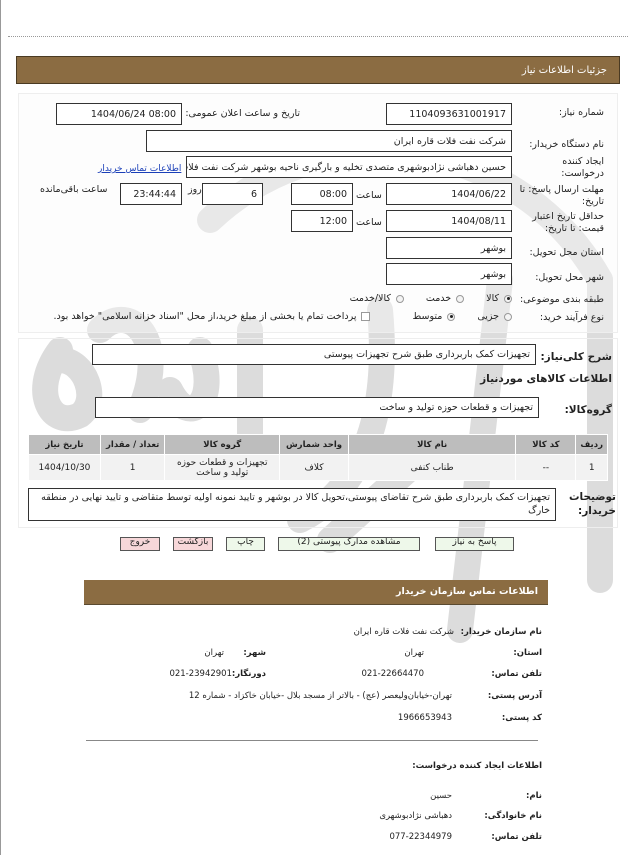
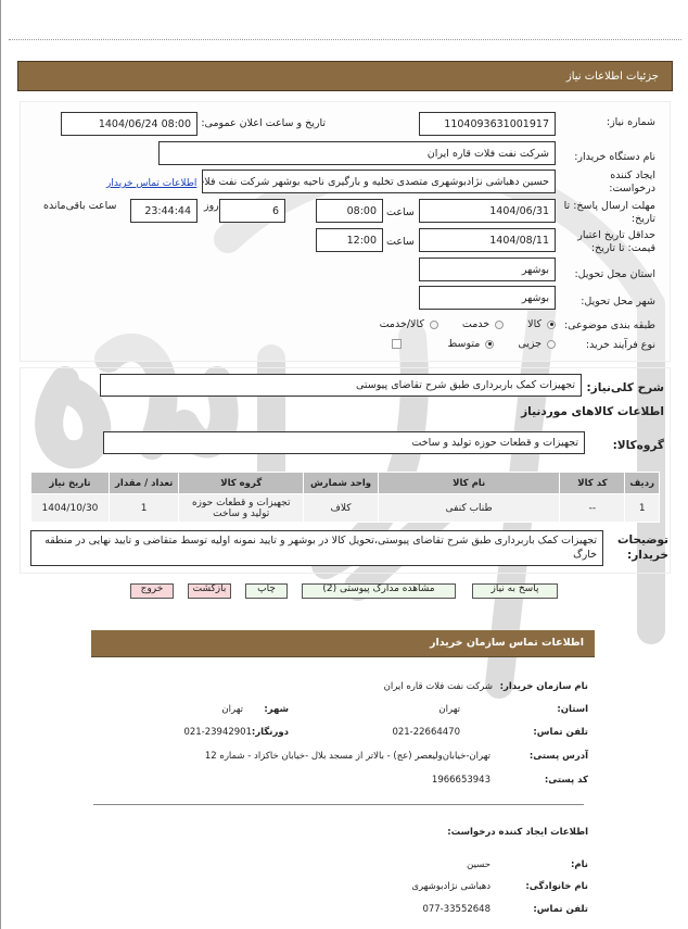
  جزئیات اطلاعات نیاز
  شماره نیاز:
  1104093631001917
  تاریخ و ساعت اعلان عمومی:
  1404/06/24 08:00
  نام دستگاه خریدار:
  شرکت نفت فلات قاره ایران
  ایجاد کننده
  درخواست:
  حسین دهباشی نژادبوشهری متصدی تخلیه و بارگیری ناحیه بوشهر شرکت نفت فلا
  اطلاعات تماس خریدار
  مهلت ارسال پاسخ: تا
  تاریخ:
- 1404/06/22
+ 1404/06/31
  ساعت
  08:00
  6
  روز
  23:44:44
  ساعت باقی‌مانده
  حداقل تاریخ اعتبار
  قیمت: تا تاریخ:
  1404/08/11
  ساعت
  12:00
  استان محل تحویل:
  بوشهر
  شهر محل تحویل:
  بوشهر
  طبقه بندی موضوعی:
  کالا
  خدمت
  کالا/خدمت
  نوع فرآیند خرید:
  جزیی
  متوسط
- پرداخت تمام یا بخشی از مبلغ خرید،از محل "اسناد خزانه اسلامی" خواهد بود.
  شرح کلی‌نیاز:
- تجهیزات کمک باربرداری طبق شرح تجهیزات پیوستی
+ تجهیزات کمک باربرداری طبق شرح تقاضای پیوستی
  اطلاعات کالاهای موردنیاز
  گروه‌کالا:
  تجهیزات و قطعات حوزه تولید و ساخت
  ردیف	کد کالا	نام کالا	واحد شمارش	گروه کالا	تعداد / مقدار	تاریخ نیاز
  1	--	طناب کنفی	کلاف	تجهیزات و قطعات حوزه تولید و ساخت	1	1404/10/30
  توضیحات
  خریدار:
  تجهیزات کمک باربرداری طبق شرح تقاضای پیوستی،تحویل کالا در بوشهر و تایید نمونه اولیه توسط متقاضی و تایید نهایی در منطقه خارگ
  پاسخ به نیاز
  مشاهده مدارک پیوستی (2)
  چاپ
  بازگشت
  خروج
  اطلاعات تماس سازمان خریدار
  نام سازمان خریدار:
  شرکت نفت فلات قاره ایران
  استان:
  تهران
  شهر:
  تهران
  تلفن تماس:
  021-22664470
  دورنگار:
  021-23942901
  آدرس پستی:
  تهران-خیابان‌ولیعصر (عج) - بالاتر از مسجد بلال -خیابان خاکزاد - شماره 12
  کد پستی:
  1966653943
  اطلاعات ایجاد کننده درخواست:
  نام:
  حسین
  نام خانوادگی:
  دهباشی نژادبوشهری
  تلفن تماس:
- 077-22344979
+ 077-33552648
